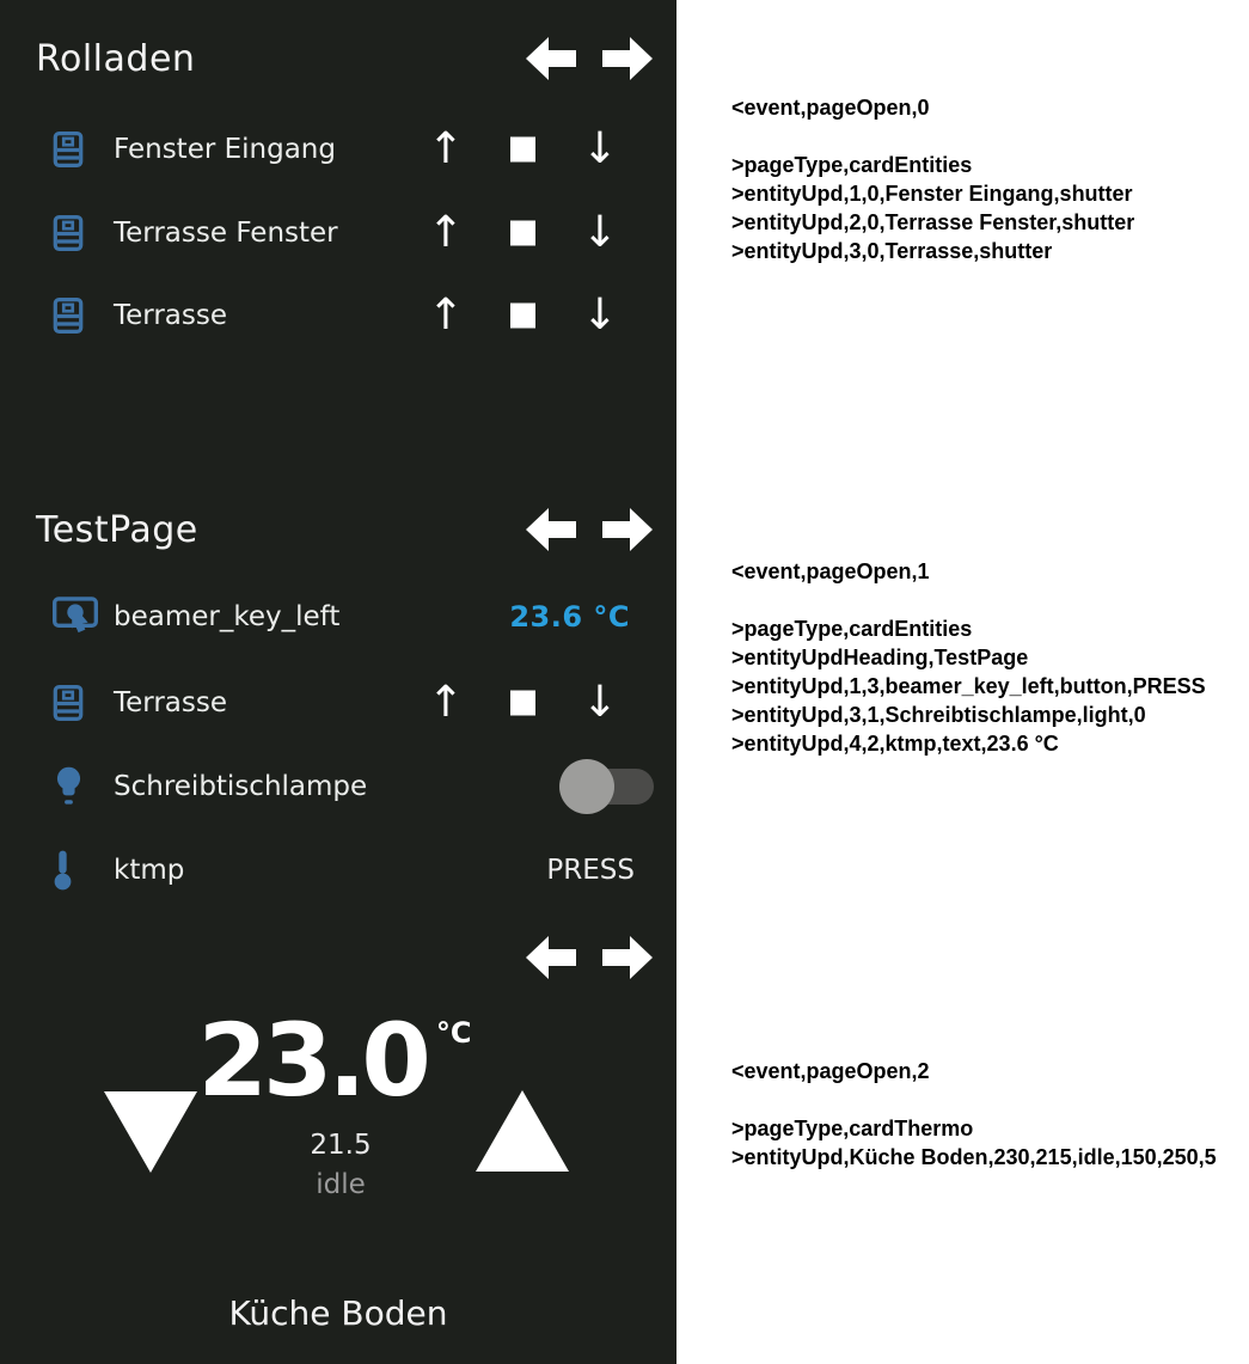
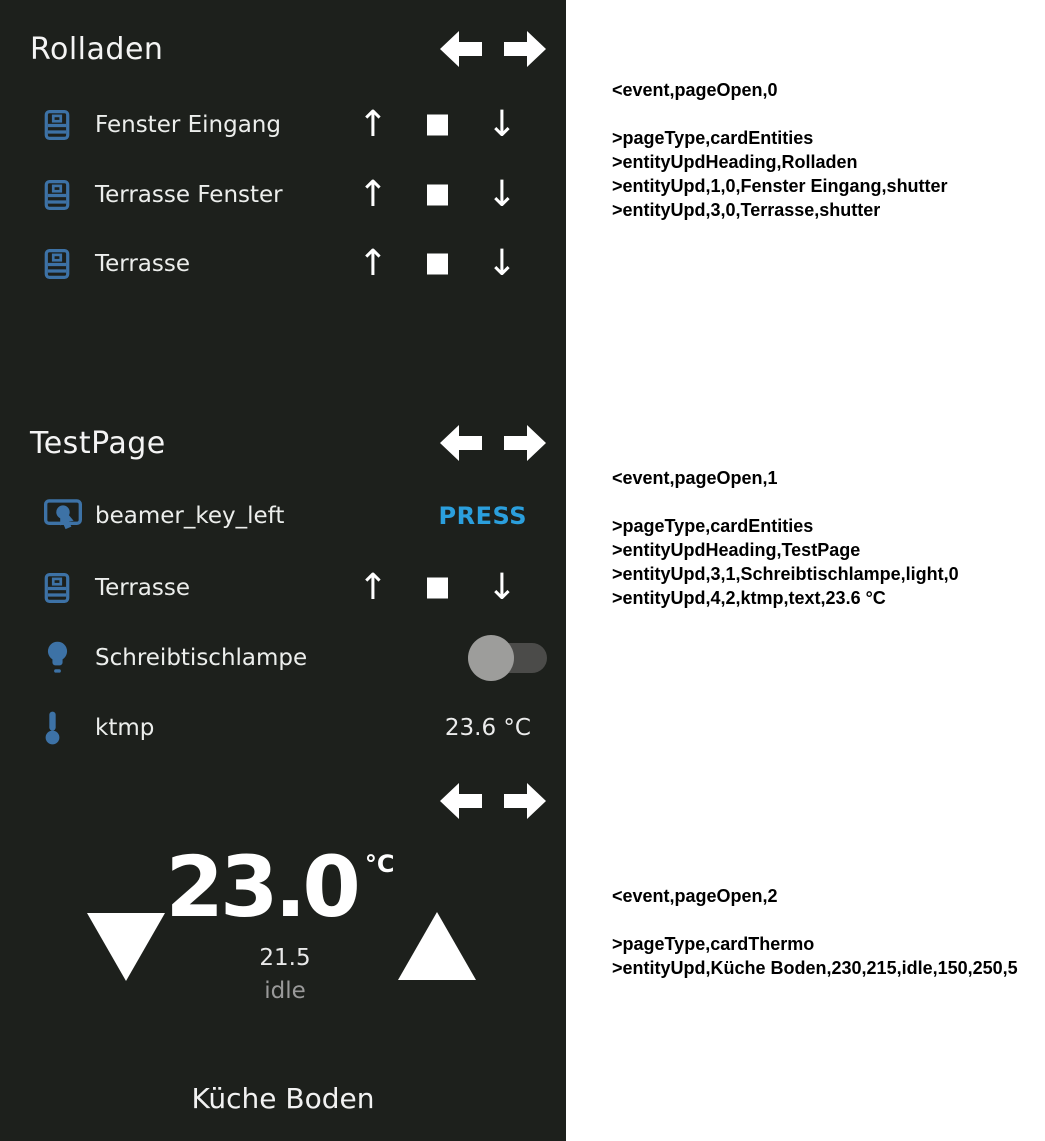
  Rolladen
  Fenster Eingang
  ↑
  ↓
  Terrasse Fenster
  ↑
  ↓
  Terrasse
  ↑
  ↓
  TestPage
  beamer_key_left
- 23.6 °C
+ PRESS
  Terrasse
  ↑
  ↓
  Schreibtischlampe
  ktmp
- PRESS
+ 23.6 °C
  23.0 °C
  21.5
  idle
  Küche Boden
  <event,pageOpen,0
  >pageType,cardEntities
+ >entityUpdHeading,Rolladen
  >entityUpd,1,0,Fenster Eingang,shutter
- >entityUpd,2,0,Terrasse Fenster,shutter
  >entityUpd,3,0,Terrasse,shutter
  <event,pageOpen,1
  >pageType,cardEntities
  >entityUpdHeading,TestPage
- >entityUpd,1,3,beamer_key_left,button,PRESS
  >entityUpd,3,1,Schreibtischlampe,light,0
  >entityUpd,4,2,ktmp,text,23.6 °C
  <event,pageOpen,2
  >pageType,cardThermo
  >entityUpd,Küche Boden,230,215,idle,150,250,5
